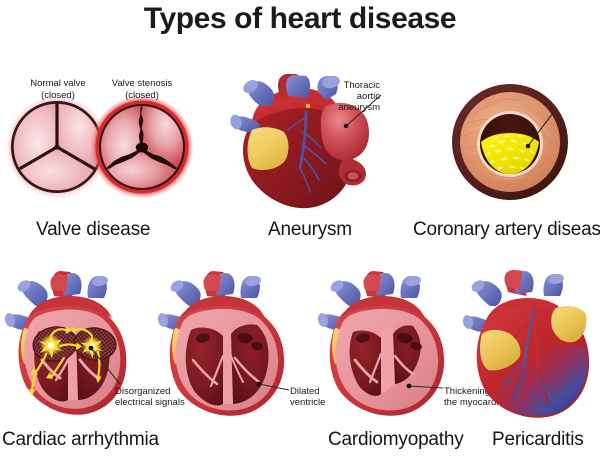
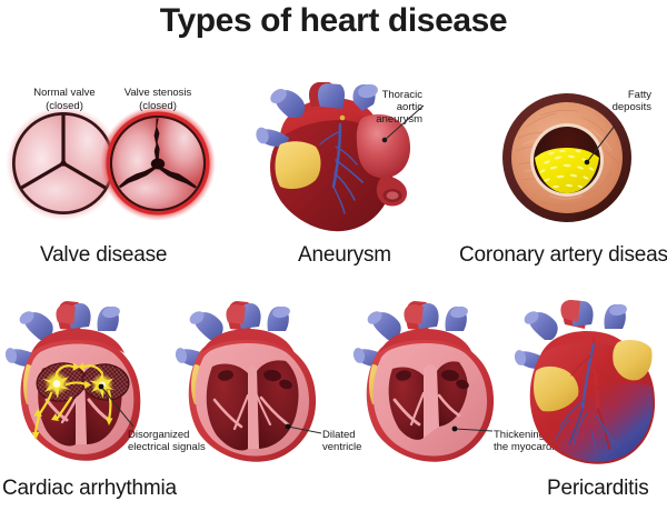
  Types of heart disease
  Normal valve
  (closed)
  Valve stenosis
  (closed)
  Valve disease
  Thoracic
  aortic
  aneurysm
  Aneurysm
+ Fatty
+ deposits
  Coronary artery diseas
  Disorganized
  electrical signals
  Cardiac arrhythmia
  Dilated
  ventricle
  Thickenin
  the myocard
- Cardiomyopathy
  Pericarditis
